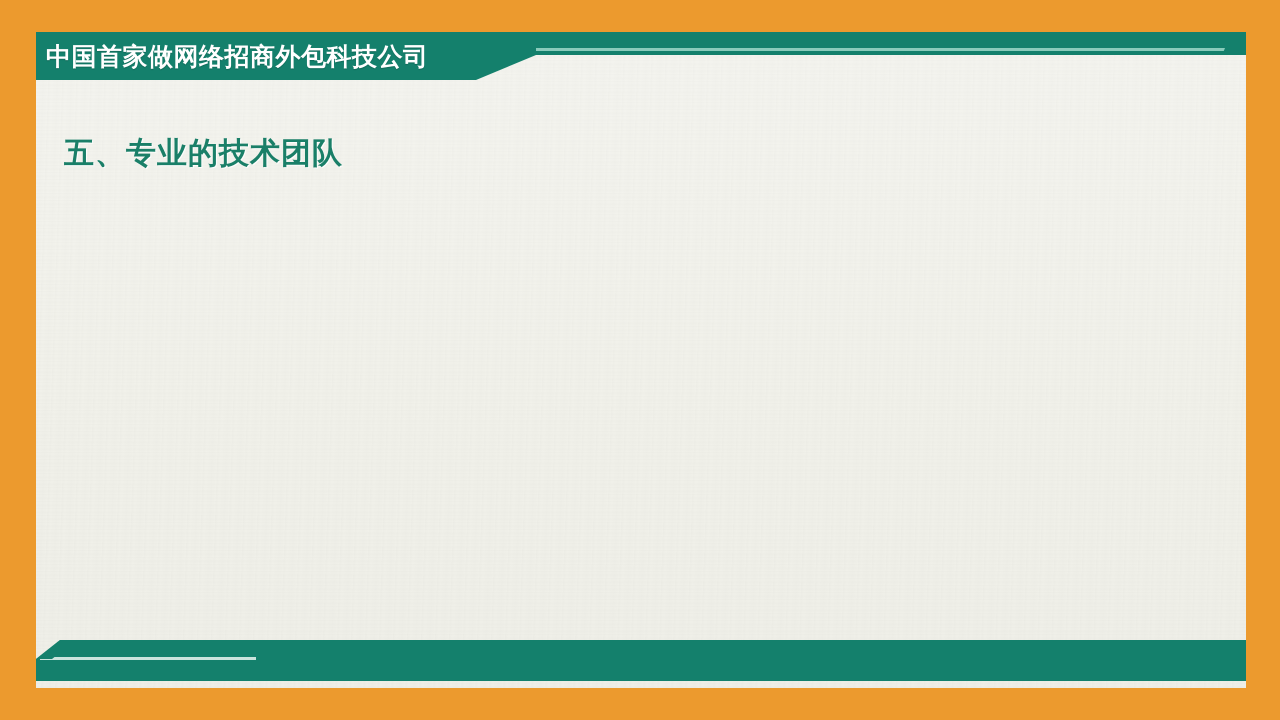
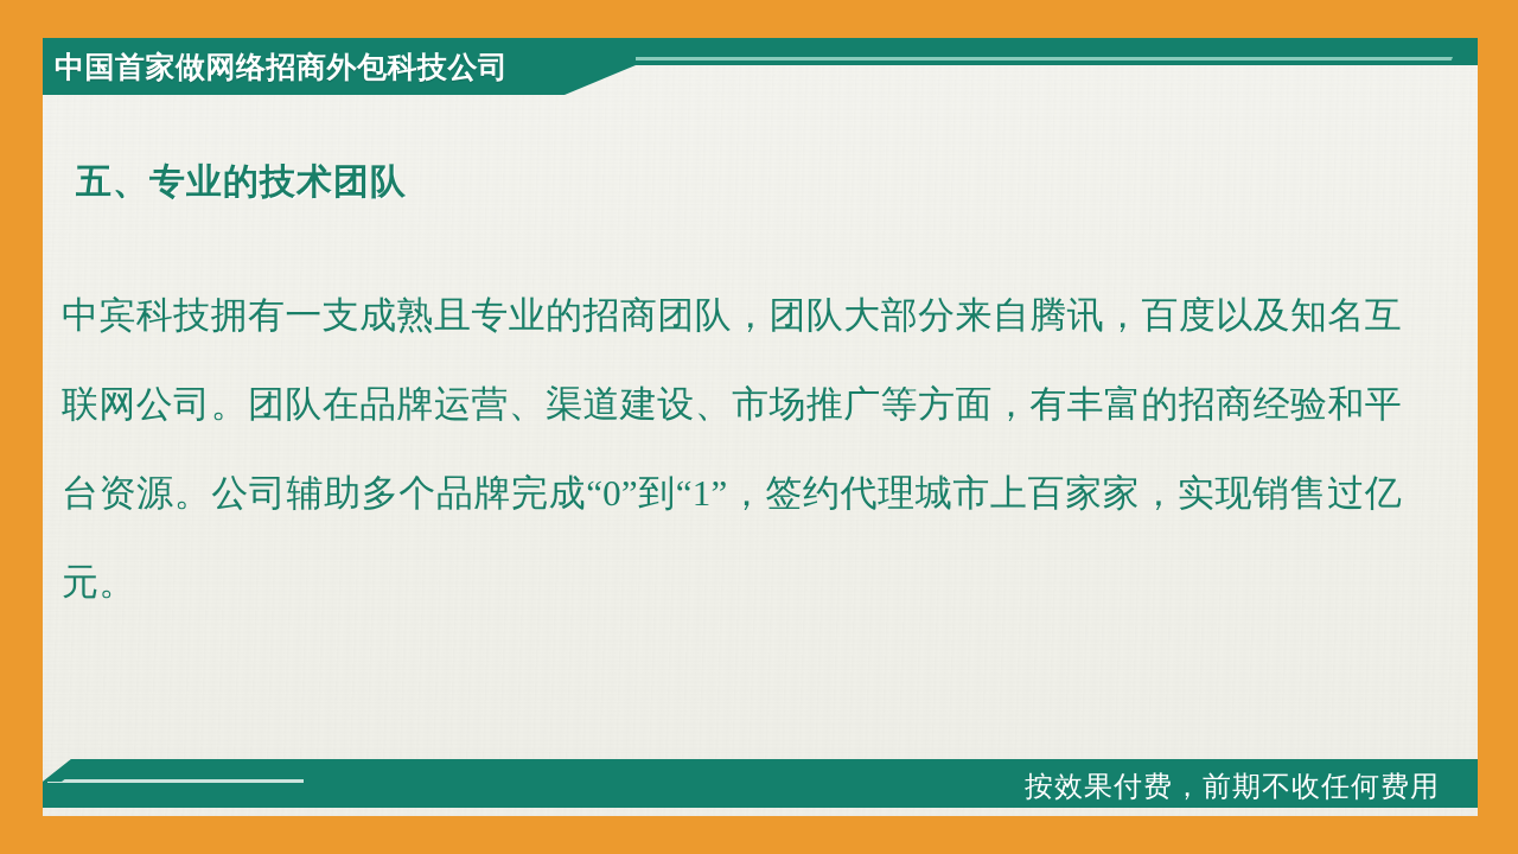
  中国首家做网络招商外包科技公司
  五、专业的技术团队
+ 中宾科技拥有一支成熟且专业的招商团队，团队大部分来自腾讯，百度以及知名互联网公司。团队在品牌运营、渠道建设、市场推广等方面，有丰富的招商经验和平台资源。公司辅助多个品牌完成“0”到“1”，签约代理城市上百家家，实现销售过亿元。
+ 按效果付费，前期不收任何费用
